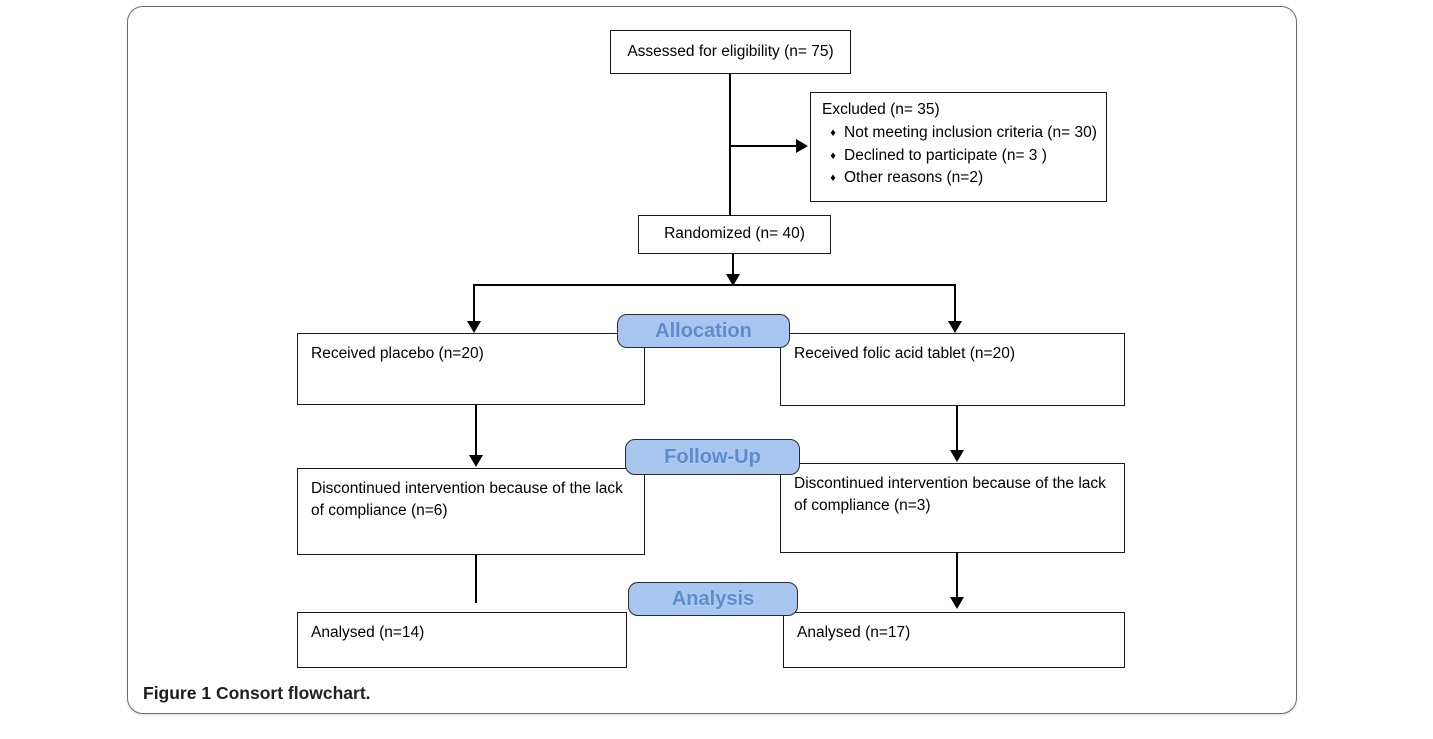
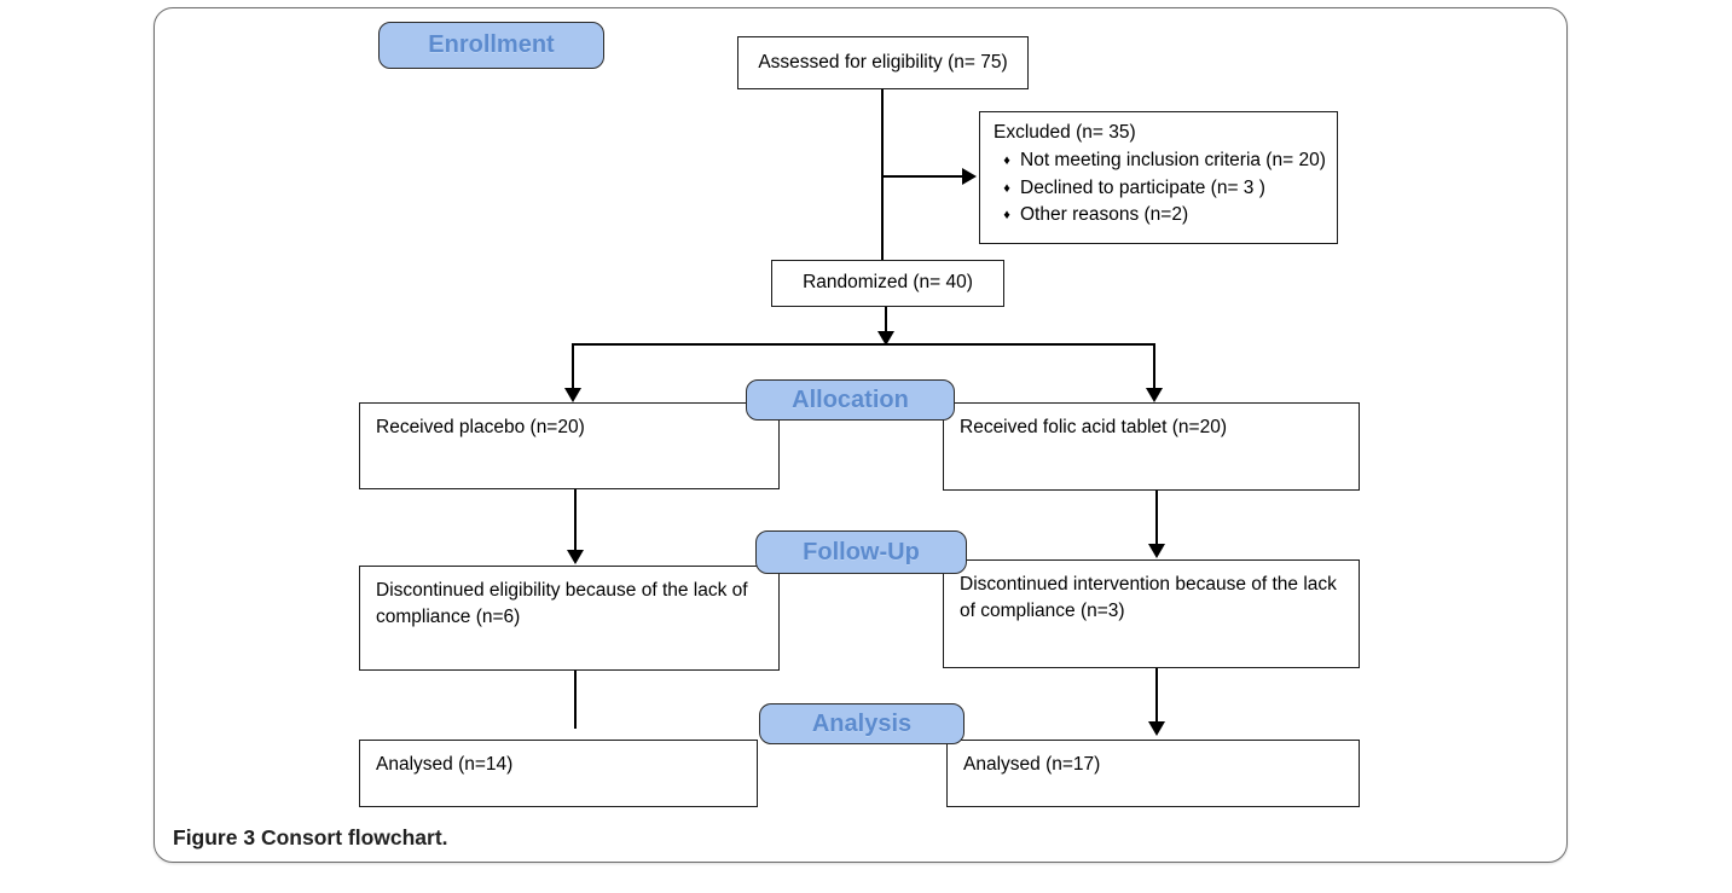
+ Enrollment
  Allocation
  Follow-Up
  Analysis
  Assessed for eligibility (n= 75)
  Excluded (n= 35)
  ♦
- Not meeting inclusion criteria (n= 30)
+ Not meeting inclusion criteria (n= 20)
  ♦
  Declined to participate (n= 3 )
  ♦
  Other reasons (n=2)
  Randomized (n= 40)
  Received placebo (n=20)
  Received folic acid tablet (n=20)
- Discontinued intervention because of the lack of compliance (n=6)
+ Discontinued eligibility because of the lack of compliance (n=6)
  Discontinued intervention because of the lack of compliance (n=3)
  Analysed (n=14)
  Analysed (n=17)
- Figure 1 Consort flowchart.
+ Figure 3 Consort flowchart.
